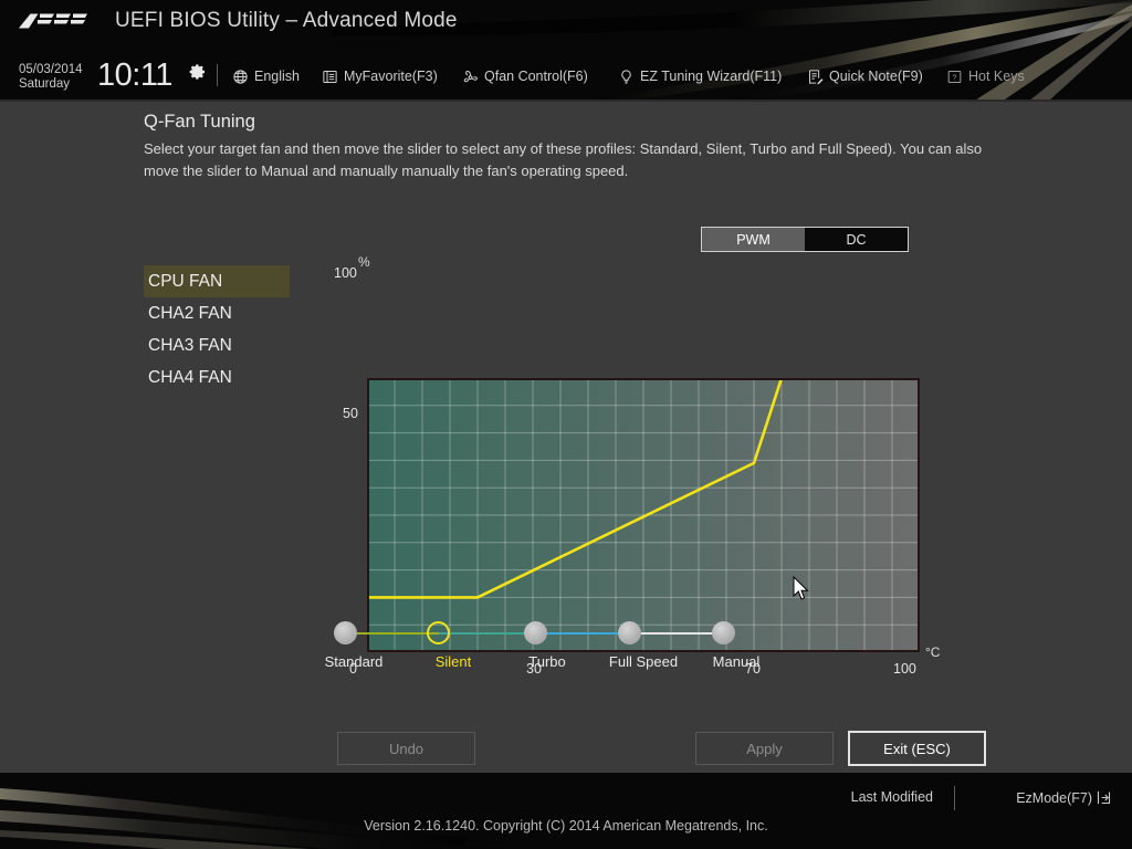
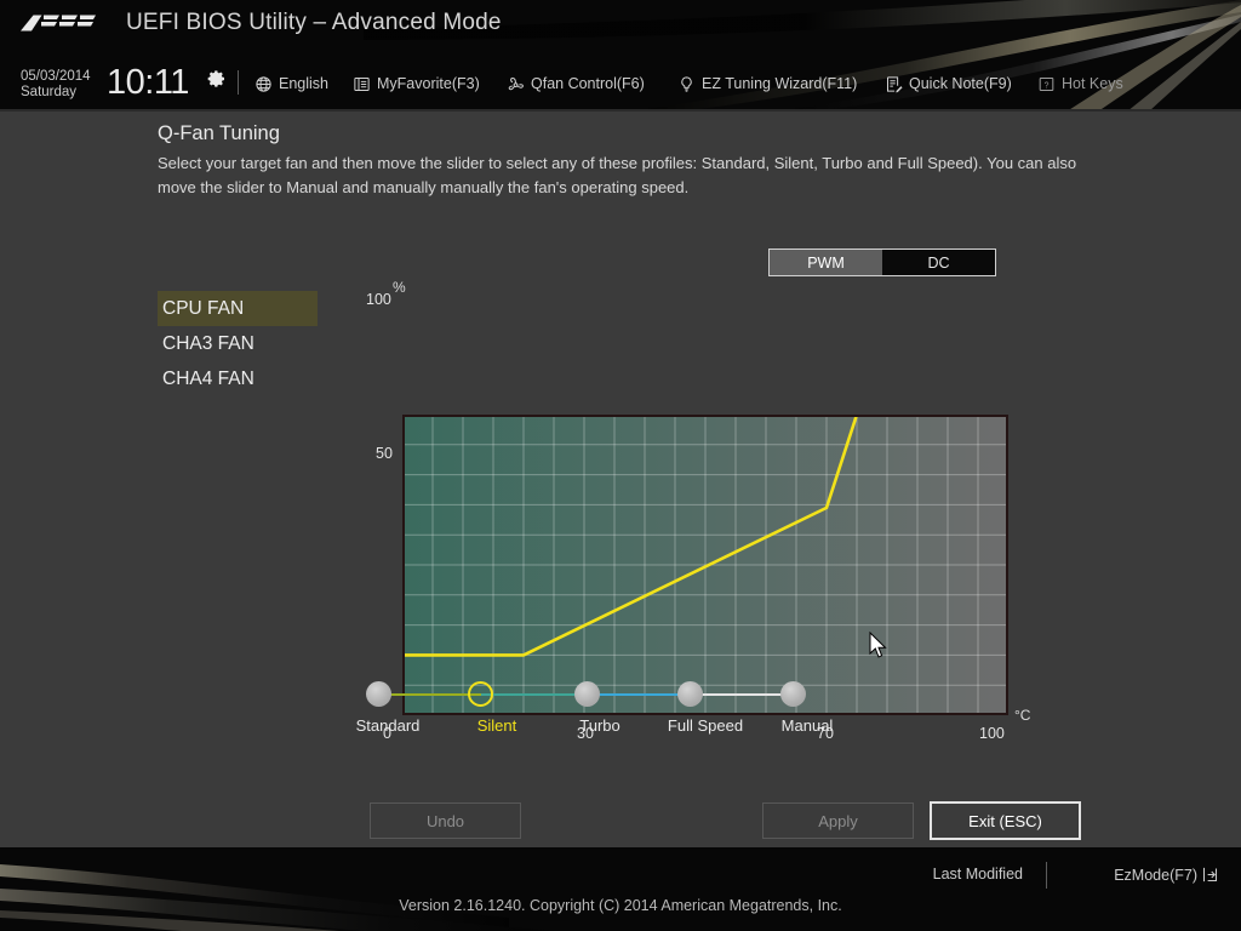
  UEFI BIOS Utility – Advanced Mode
  05/03/2014
  Saturday
  10:11
  English
  MyFavorite(F3)
  Qfan Control(F6)
  EZ Tuning Wizard(F11)
  Quick Note(F9)
  Hot Keys
  Q-Fan Tuning
  Select your target fan and then move the slider to select any of these profiles: Standard, Silent, Turbo and Full Speed). You can also move the slider to Manual and manually manually the fan's operating speed.
  CPU FAN
- CHA2 FAN
  CHA3 FAN
  CHA4 FAN
  PWM
  DC
  %
  100
  50
  °C
  0
  30
  70
  100
  Standard
  Silent
  Turbo
  Full Speed
  Manual
  Undo
  Apply
  Exit (ESC)
  Last Modified
  EzMode(F7)
  Version 2.16.1240. Copyright (C) 2014 American Megatrends, Inc.
